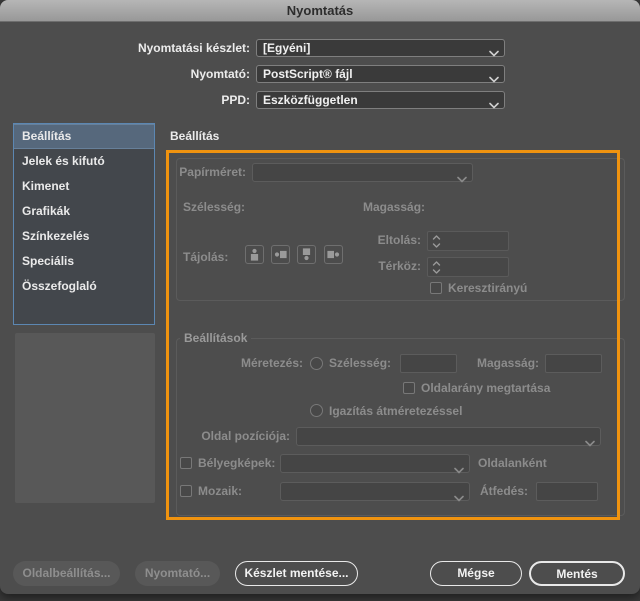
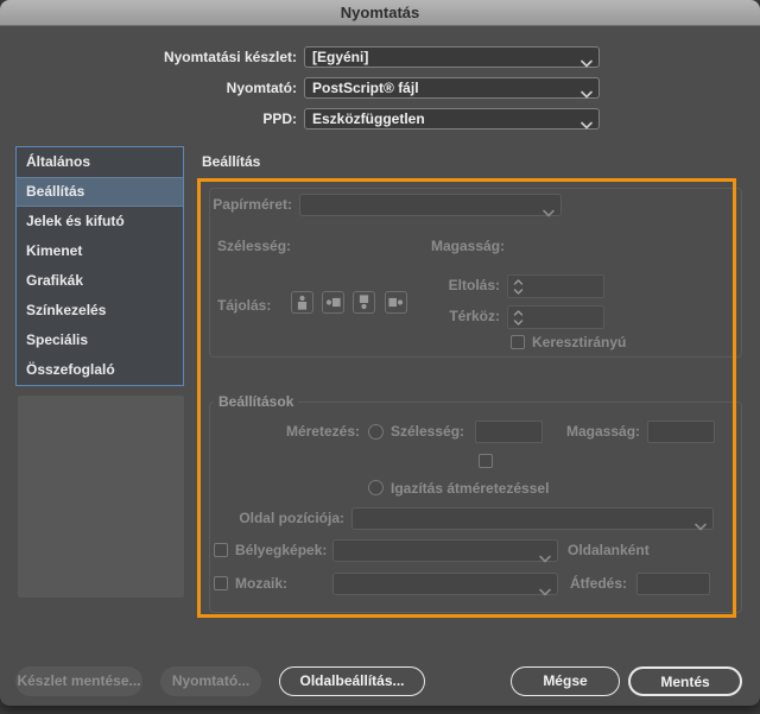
  Nyomtatás
  Nyomtatási készlet:
  [Egyéni]
  Nyomtató:
  PostScript® fájl
  PPD:
  Eszközfüggetlen
+ Általános
  Beállítás
  Jelek és kifutó
  Kimenet
  Grafikák
  Színkezelés
  Speciális
  Összefoglaló
  Beállítás
  Papírméret:
  Szélesség:
  Magasság:
  Eltolás:
  Tájolás:
  Térköz:
  Keresztirányú
  Beállítások
  Méretezés:
  Szélesség:
  Magasság:
- Oldalarány megtartása
  Igazítás átméretezéssel
  Oldal pozíciója:
  Bélyegképek:
  Oldalanként
  Mozaik:
  Átfedés:
- Oldalbeállítás...
+ Készlet mentése...
  Nyomtató...
- Készlet mentése...
+ Oldalbeállítás...
  Mégse
  Mentés
